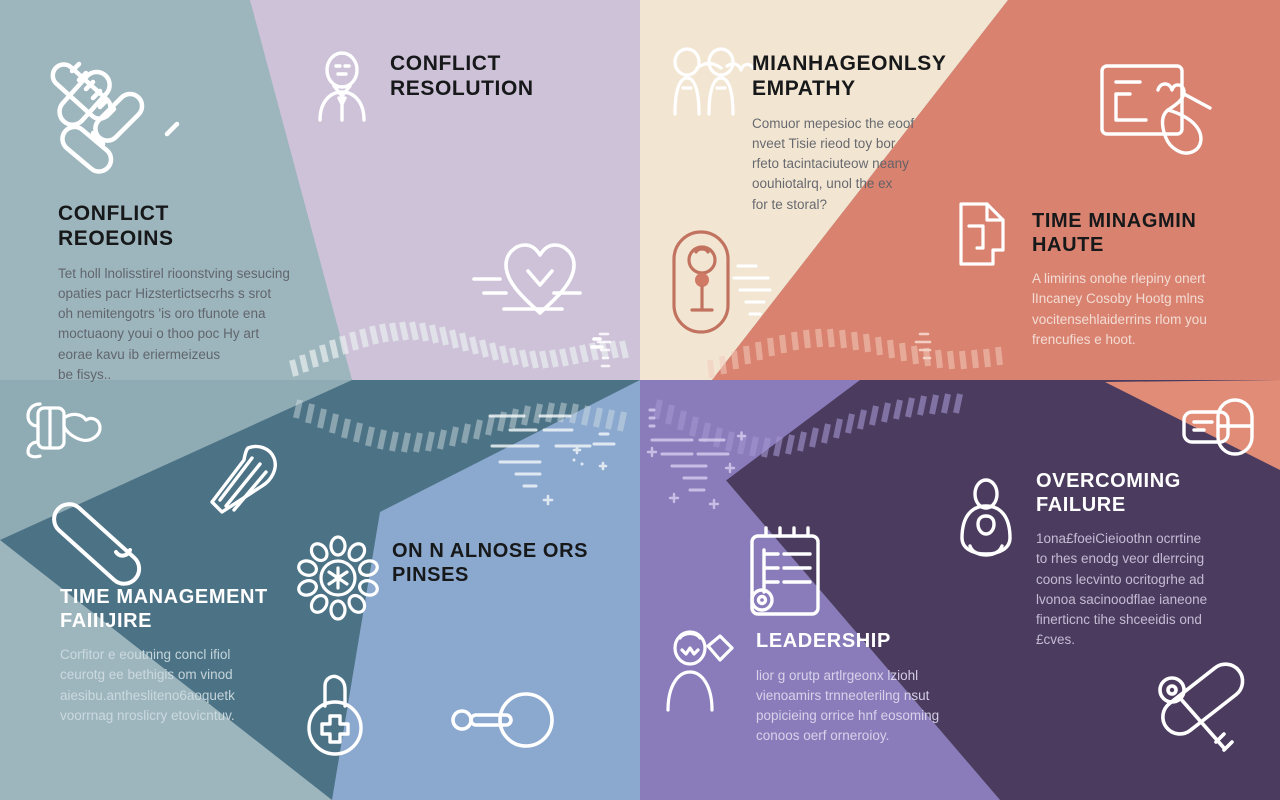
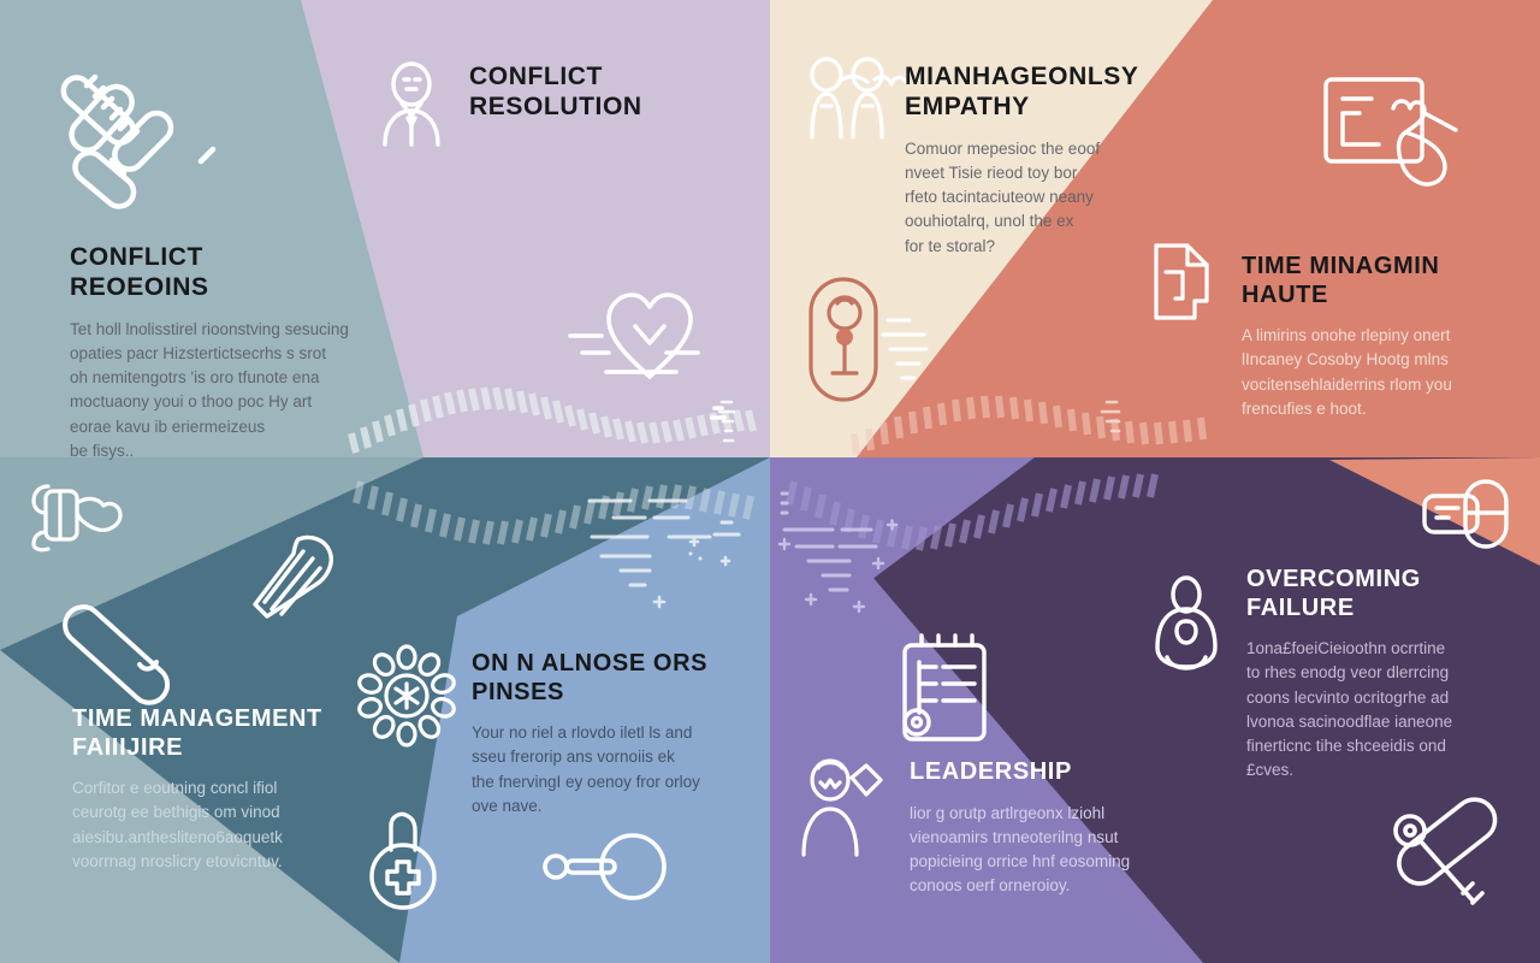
  CONFLICT
  REOEOINS
  Tet holl lnolisstirel rioonstving sesucing
  opaties pacr Hizstertictsecrhs s srot
  oh nemitengotrs 'is oro tfunote ena
  moctuaony youi o thoo poc Hy art
  eorae kavu ib eriermeizeus
  be fisys..
  CONFLICT
  RESOLUTION
  MIANHAGEONLSY
  EMPATHY
  Comuor mepesioc the eoof
  nveet Tisie rieod toy bor
  rfeto tacintaciuteow neany
  oouhiotalrq, unol the ex
  for te storal?
  TIME MINAGMIN
  HAUTE
  A limirins onohe rlepiny onert
  lIncaney Cosoby Hootg mlns
  vocitensehlaiderrins rlom you
  frencufies e hoot.
  TIME MANAGEMENT
  FAIIIJIRE
  Corfitor e eoutning concl ifiol
  ceurotg ee bethigis om vinod
  aiesibu.anthesliteno6aoquetk
  voorrnag nroslicry etovicntuv.
  ON N ALNOSE ORS
  PINSES
+ Your no riel a rlovdo iletl ls and
+ sseu frerorip ans vornoiis ek
+ the fnervingI ey oenoy fror orloy
+ ove nave.
  LEADERSHIP
  lior g orutp artlrgeonx lziohl
  vienoamirs trnneoterilng nsut
  popicieing orrice hnf eosoming
  conoos oerf orneroioy.
  OVERCOMING
  FAILURE
  1ona£foeiCieioothn ocrrtine
  to rhes enodg veor dlerrcing
  coons lecvinto ocritogrhe ad
  lvonoa sacinoodflae ianeone
  finerticnc tihe shceeidis ond
  £cves.
